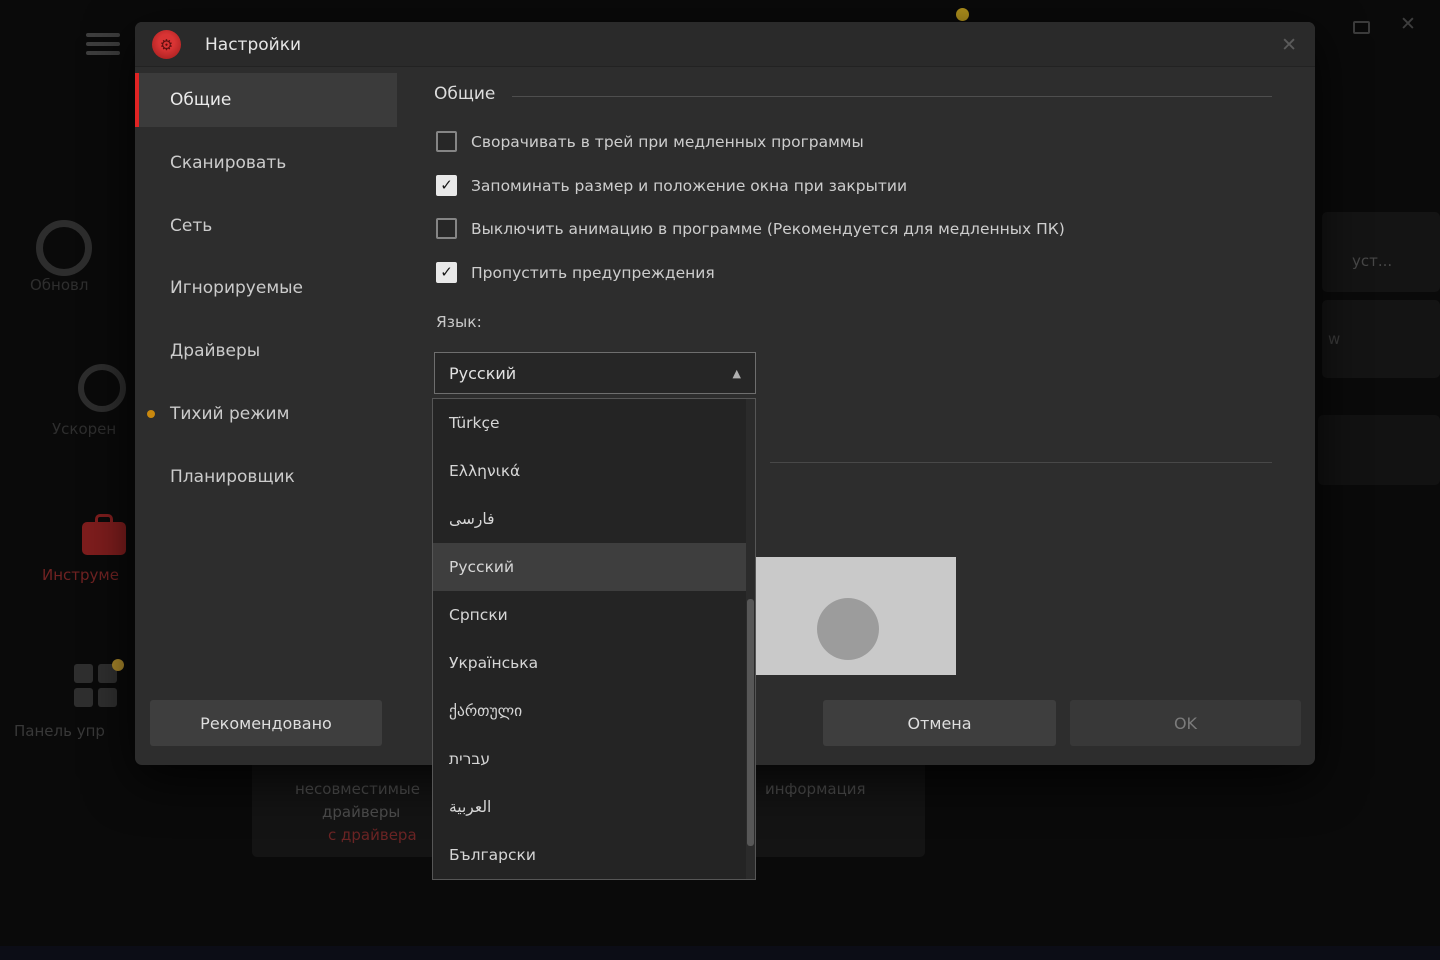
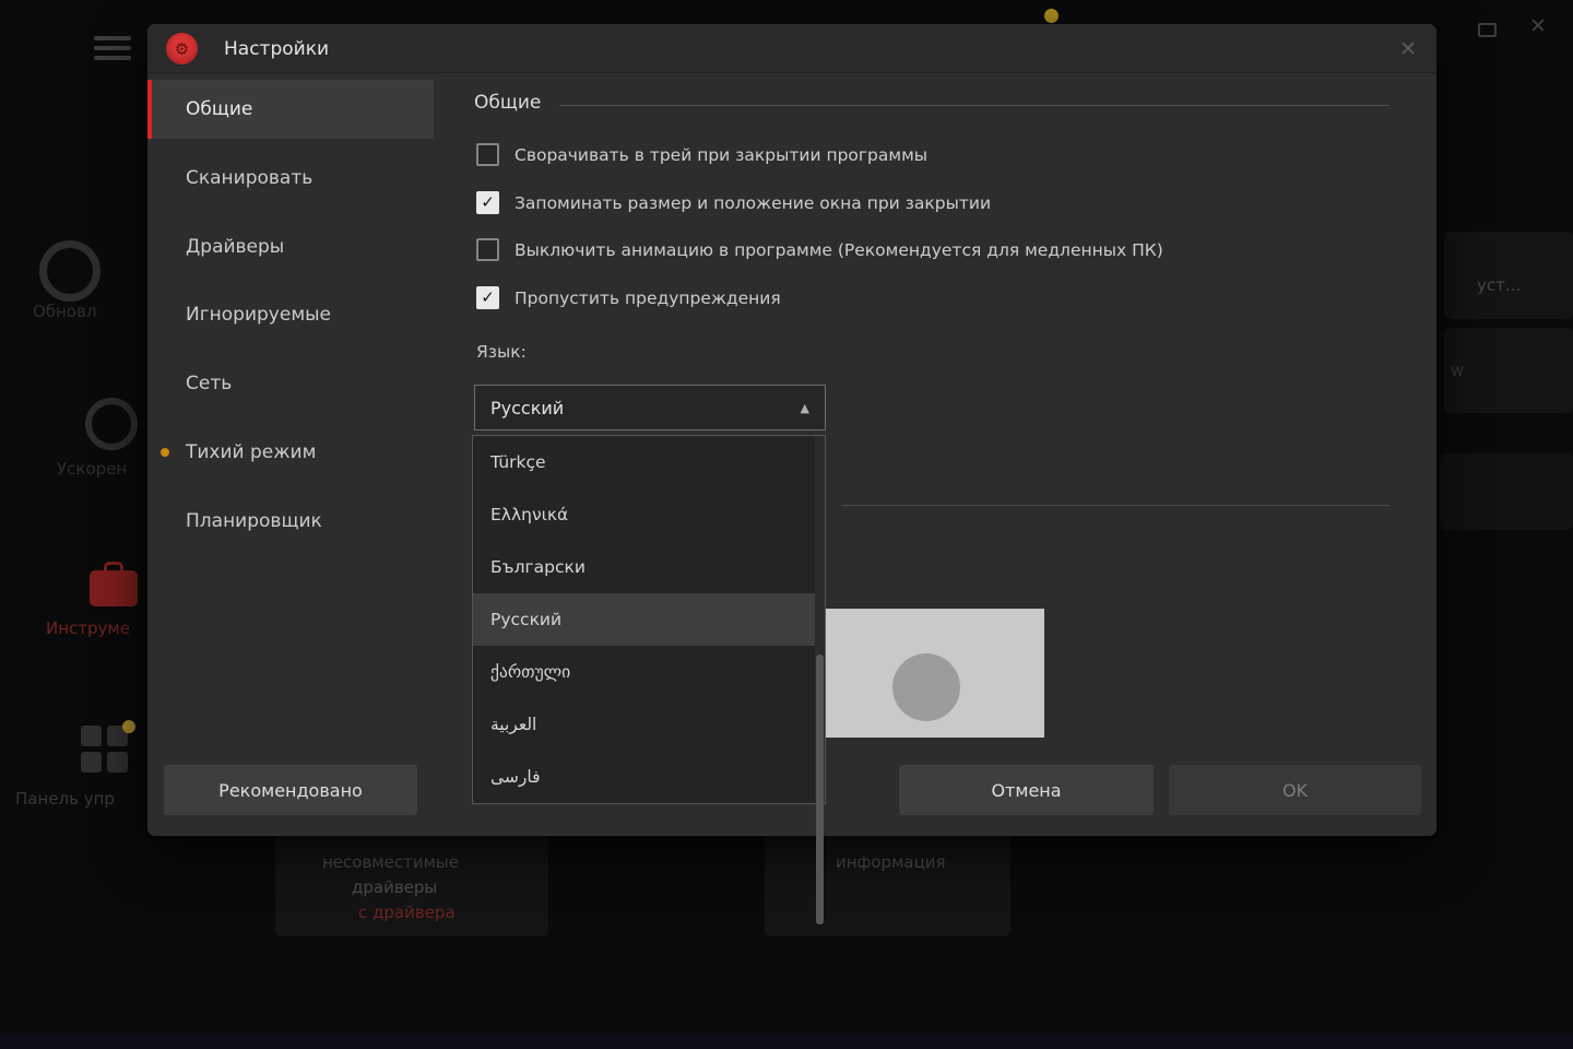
  Обновл
  Ускорен
  Инструме
  Панель упр
  уст...
  w
  несовместимые
  драйверы
  с драйвера
  информация
  ✕
  ⚙
  Настройки
  ✕
  Общие
  Сканировать
- Сеть
+ Драйверы
  Игнорируемые
- Драйверы
+ Сеть
  Тихий режим
  Планировщик
  Общие
- Сворачивать в трей при медленных программы
+ Сворачивать в трей при закрытии программы
  ✓
  Запоминать размер и положение окна при закрытии
  Выключить анимацию в программе (Рекомендуется для медленных ПК)
  ✓
  Пропустить предупреждения
  Язык:
  Русский
  ▲
  Рекомендовано
  Отмена
  OK
  Türkçe
  Ελληνικά
- فارسی
+ Български
  Русский
- Српски
- Українська
  ქართული
- עברית
  العربية
- Български
+ فارسی
